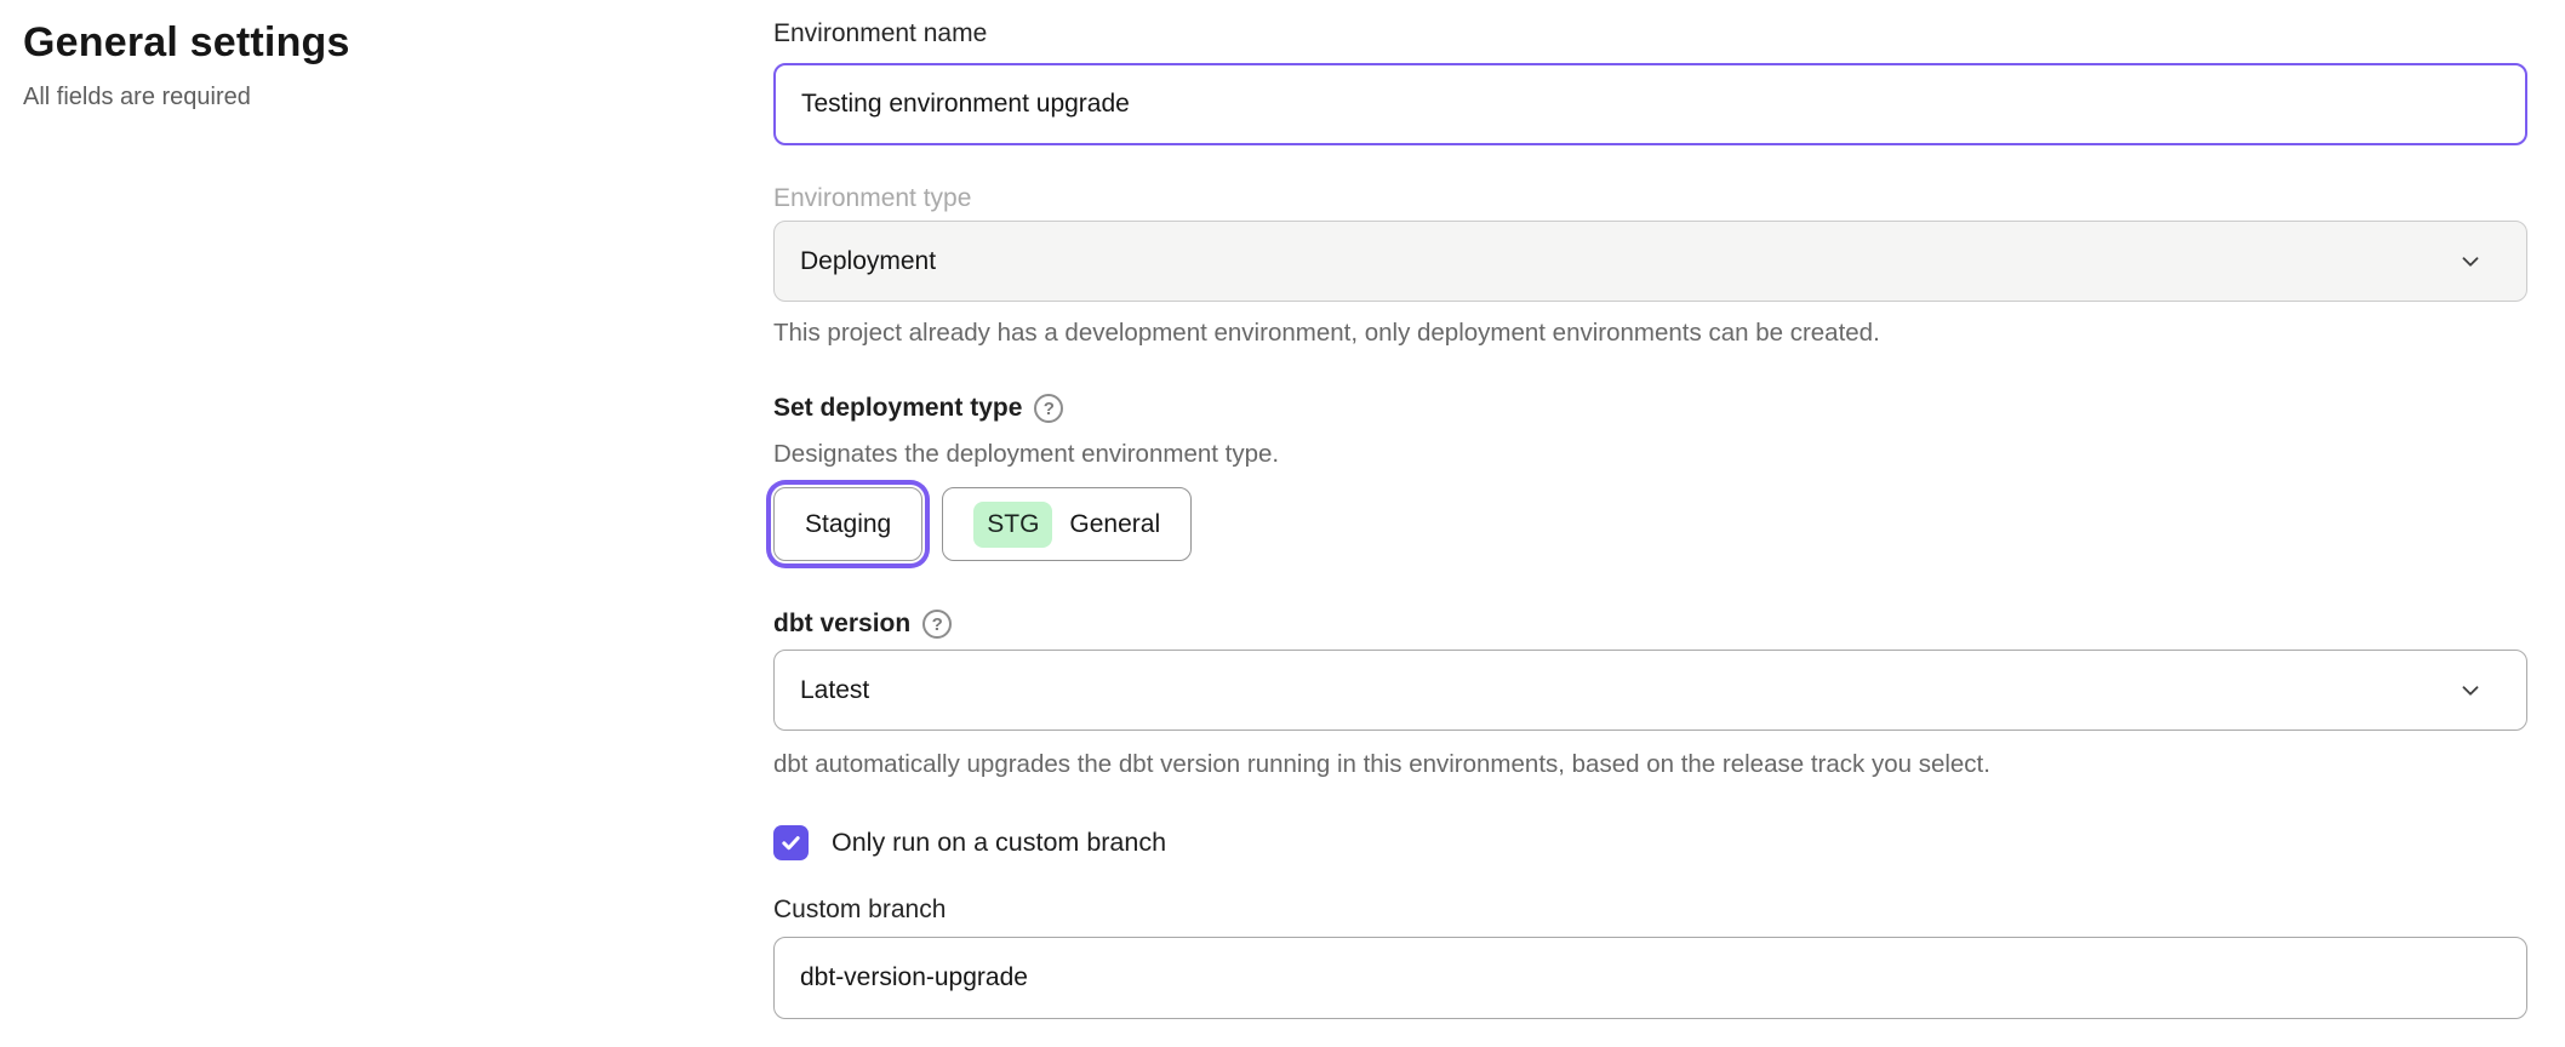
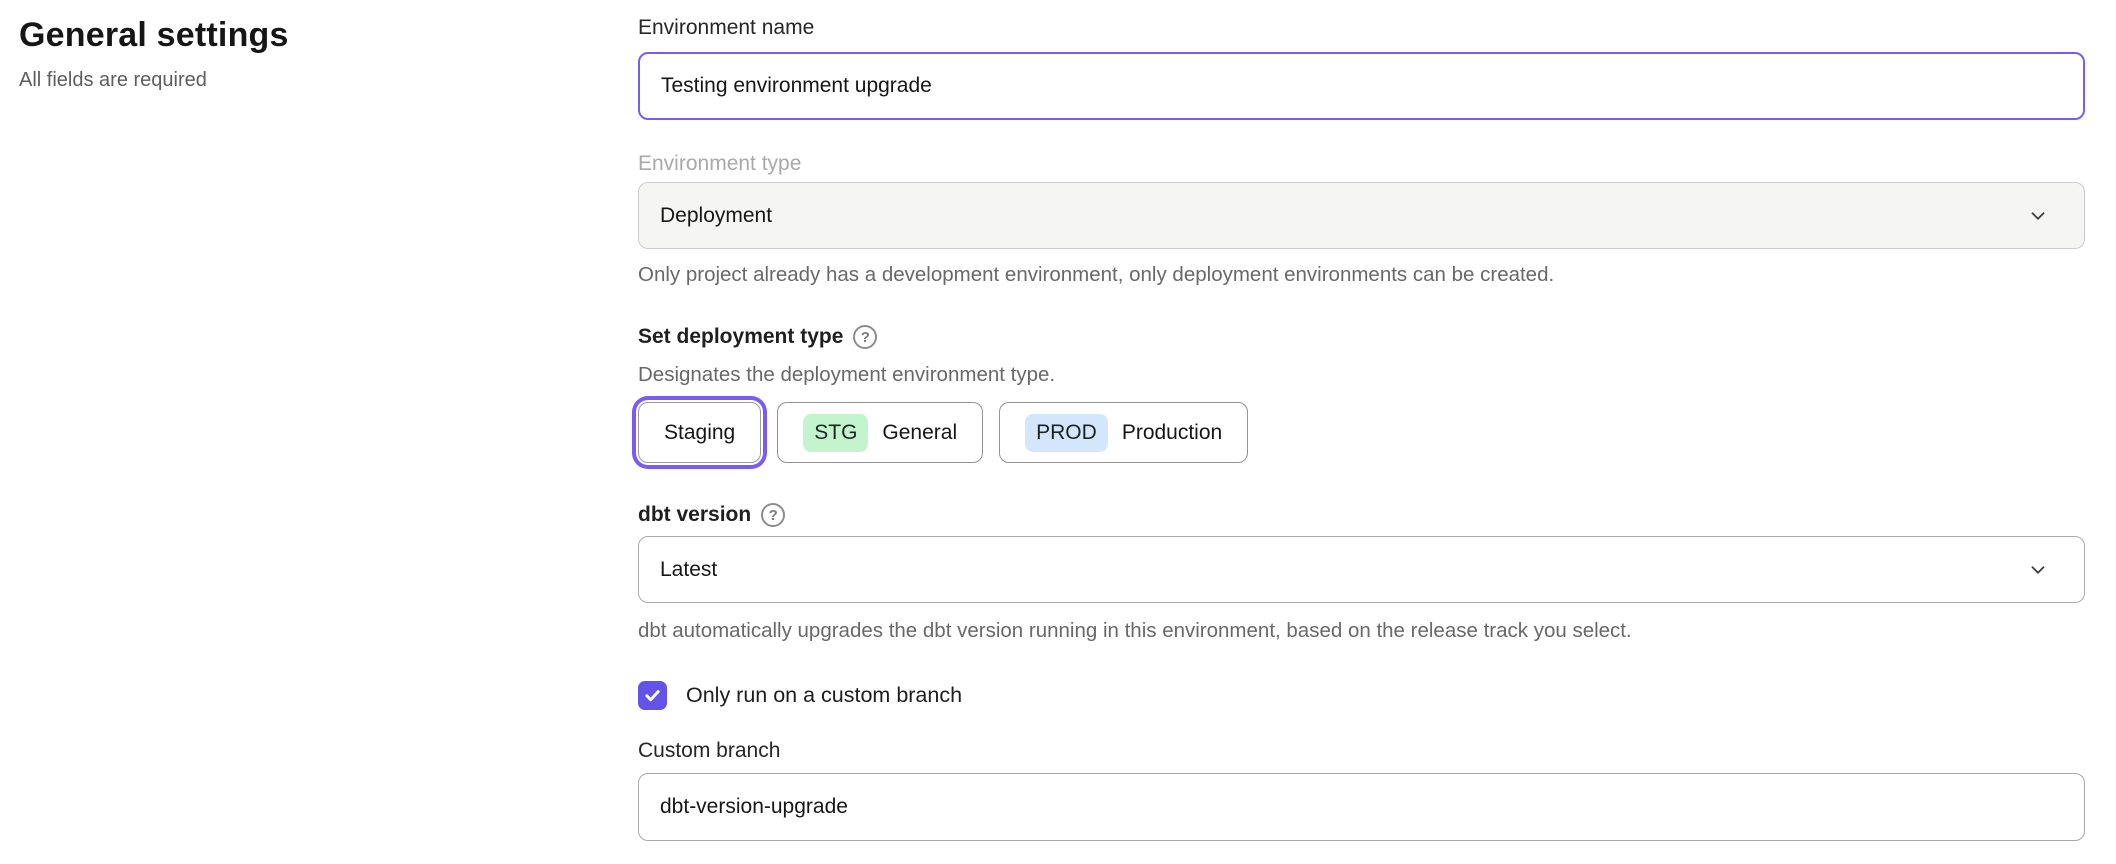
  General settings
  All fields are required
  Environment name
  Testing environment upgrade
  Environment type
  Deployment
- This project already has a development environment, only deployment environments can be created.
+ Only project already has a development environment, only deployment environments can be created.
  Set deployment type
  ?
  Designates the deployment environment type.
  Staging
  STG
  General
+ PROD
+ Production
  dbt version
  ?
  Latest
- dbt automatically upgrades the dbt version running in this environments, based on the release track you select.
+ dbt automatically upgrades the dbt version running in this environment, based on the release track you select.
  Only run on a custom branch
  Custom branch
  dbt-version-upgrade
